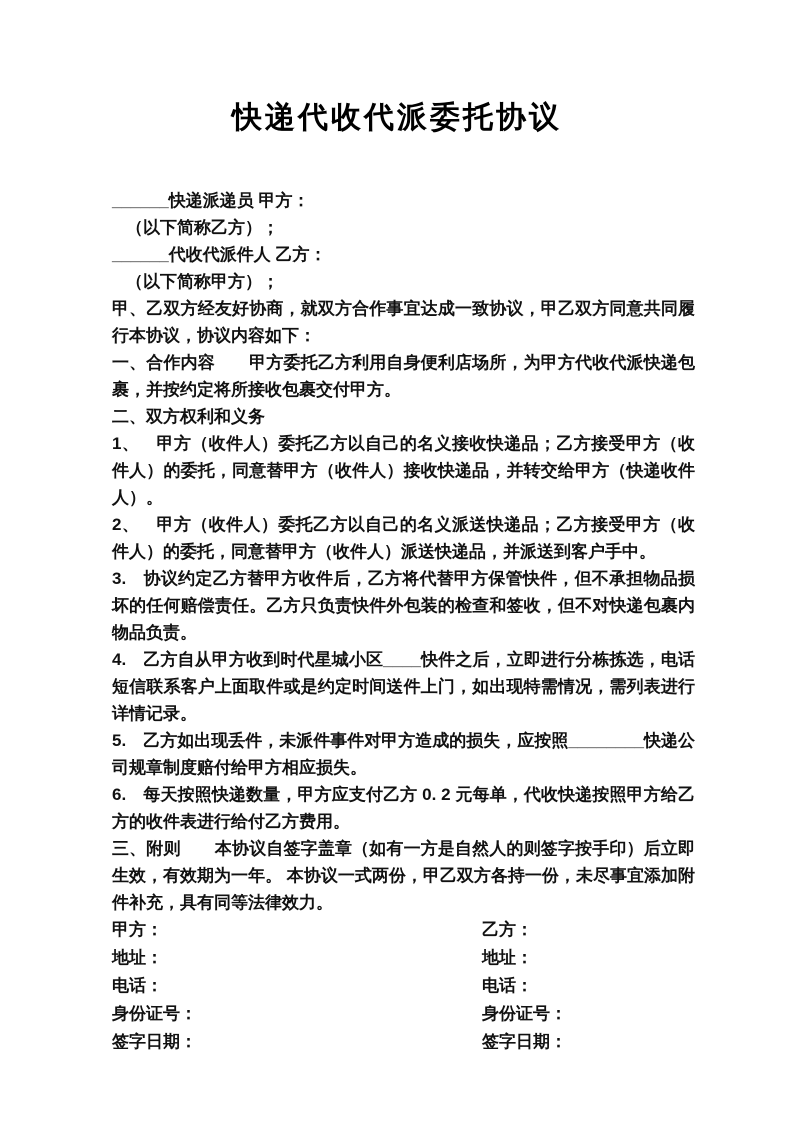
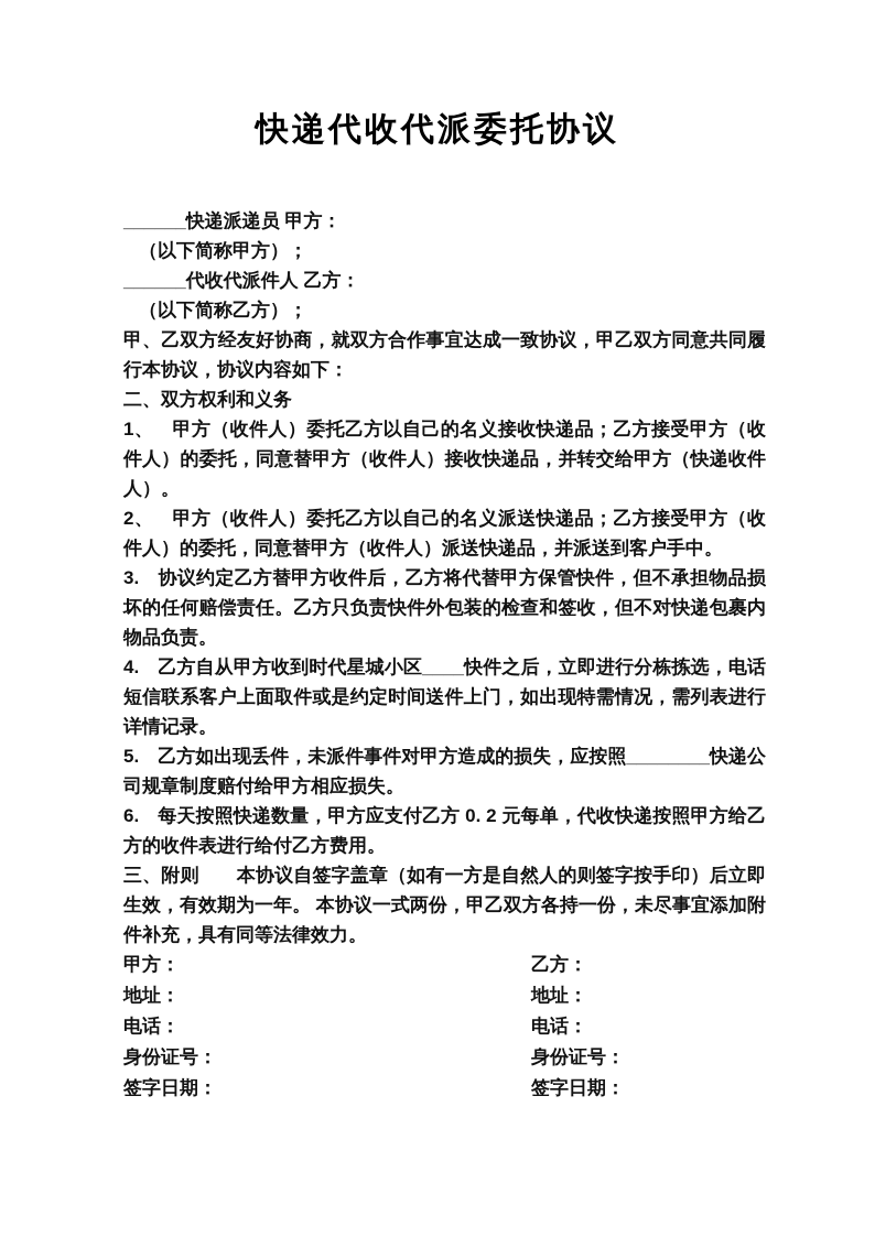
  快递代收代派委托协议
  ______快递派递员 甲方：
- （以下简称乙方）；
+ （以下简称甲方）；
  ______代收代派件人 乙方：
- （以下简称甲方）；
+ （以下简称乙方）；
  甲、乙双方经友好协商，就双方合作事宜达成一致协议，甲乙双方同意共同履行本协议，协议内容如下：
- 一、合作内容 甲方委托乙方利用自身便利店场所，为甲方代收代派快递包裹，并按约定将所接收包裹交付甲方。
  二、双方权利和义务
  1、 甲方（收件人）委托乙方以自己的名义接收快递品；乙方接受甲方（收件人）的委托，同意替甲方（收件人）接收快递品，并转交给甲方（快递收件人）。
  2、 甲方（收件人）委托乙方以自己的名义派送快递品；乙方接受甲方（收件人）的委托，同意替甲方（收件人）派送快递品，并派送到客户手中。
  3. 协议约定乙方替甲方收件后，乙方将代替甲方保管快件，但不承担物品损坏的任何赔偿责任。乙方只负责快件外包装的检查和签收，但不对快递包裹内物品负责。
  4. 乙方自从甲方收到时代星城小区____快件之后，立即进行分栋拣选，电话短信联系客户上面取件或是约定时间送件上门，如出现特需情况，需列表进行详情记录。
  5. 乙方如出现丢件，未派件事件对甲方造成的损失，应按照________快递公司规章制度赔付给甲方相应损失。
  6. 每天按照快递数量，甲方应支付乙方 0. 2 元每单，代收快递按照甲方给乙方的收件表进行给付乙方费用。
  三、附则 本协议自签字盖章（如有一方是自然人的则签字按手印）后立即生效，有效期为一年。 本协议一式两份，甲乙双方各持一份，未尽事宜添加附件补充，具有同等法律效力。
  甲方：
  乙方：
  地址：
  地址：
  电话：
  电话：
  身份证号：
  身份证号：
  签字日期：
  签字日期：
